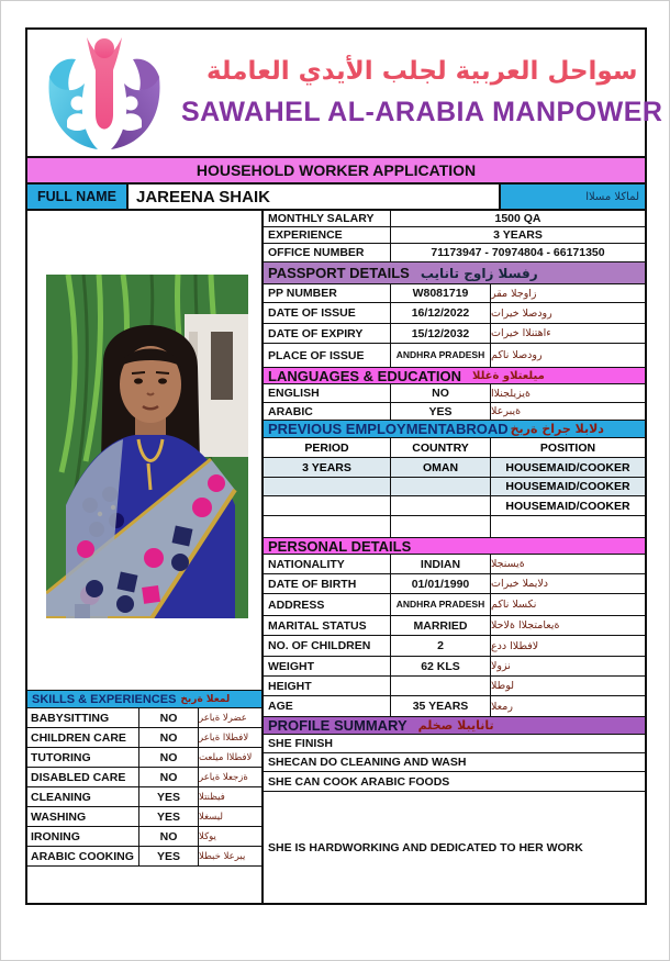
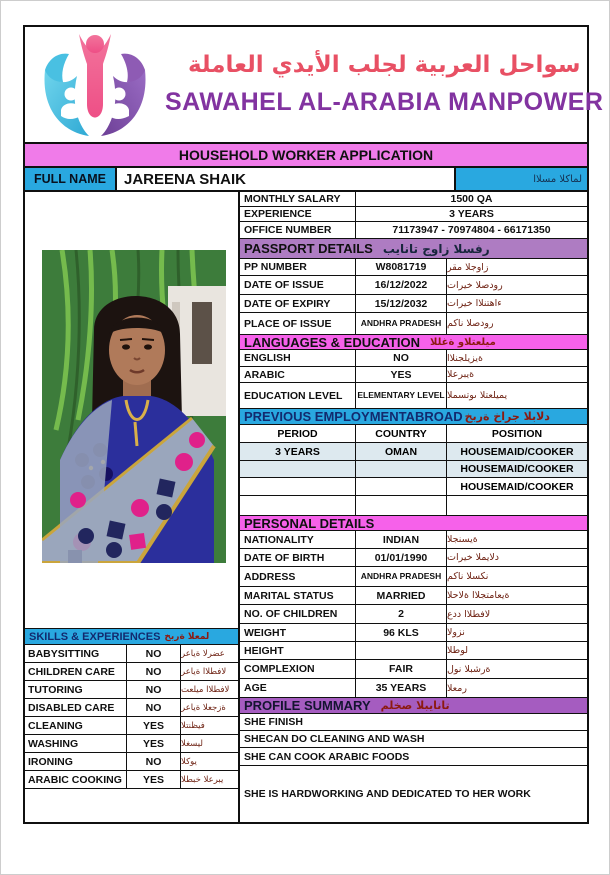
  سواحل العربية لجلب الأيدي العاملة
  SAWAHEL AL-ARABIA MANPOWER
  HOUSEHOLD WORKER APPLICATION
  FULL NAME
  JAREENA SHAIK
  لماكلا مسلاا
  SKILLS & EXPERIENCES
  لمعلا ةربخ
  BABYSITTING
  NO
  عضرلا ةياعر
  CHILDREN CARE
  NO
  لافطلاا ةياعر
  TUTORING
  NO
  لافطلاا ميلعت
  DISABLED CARE
  NO
  ةزجعلا ةياعر
  CLEANING
  YES
  فيظنتلا
  WASHING
  YES
  ليسغلا
  IRONING
  NO
  يوكلا
  ARABIC COOKING
  YES
  يبرعلا خبطلا
  MONTHLY SALARY
  1500 QA
  EXPERIENCE
  3 YEARS
  OFFICE NUMBER
  71173947 - 70974804 - 66171350
  PASSPORT DETAILS
  رفسلا زاوج تانايب
  PP NUMBER
  W8081719
  زاوجلا مقر
  DATE OF ISSUE
  16/12/2022
  رودصلا خيرات
  DATE OF EXPIRY
  15/12/2032
  ءاهتنلاا خيرات
  PLACE OF ISSUE
  ANDHRA PRADESH
  رودصلا ناكم
  LANGUAGES & EDUCATION
  ميلعتلاو ةغللا
  ENGLISH
  NO
  ةيزيلجنلاا
  ARABIC
  YES
  ةيبرعلا
+ EDUCATION LEVEL
+ ELEMENTARY LEVEL
+ يميلعتلا ىوتسملا
  PREVIOUS EMPLOYMENTABROAD
  دلابلا جراخ ةربخ
  PERIOD
  COUNTRY
  POSITION
  3 YEARS
  OMAN
  HOUSEMAID/COOKER
  HOUSEMAID/COOKER
  HOUSEMAID/COOKER
  PERSONAL DETAILS
  NATIONALITY
  INDIAN
  ةيسنجلا
  DATE OF BIRTH
  01/01/1990
  دلايملا خيرات
  ADDRESS
  ANDHRA PRADESH
  نكسلا ناكم
  MARITAL STATUS
  MARRIED
  ةيعامتجلاا ةلاحلا
  NO. OF CHILDREN
  2
  لافطلاا ددع
  WEIGHT
- 62 KLS
+ 96 KLS
  نزولا
  HEIGHT
  لوطلا
+ COMPLEXION
+ FAIR
+ ةرشبلا نول
  AGE
  35 YEARS
  رمعلا
  PROFILE SUMMARY
  تانايبلا صخلم
  SHE FINISH
  SHECAN DO CLEANING AND WASH
  SHE CAN COOK ARABIC FOODS
  SHE IS HARDWORKING AND DEDICATED TO HER WORK
